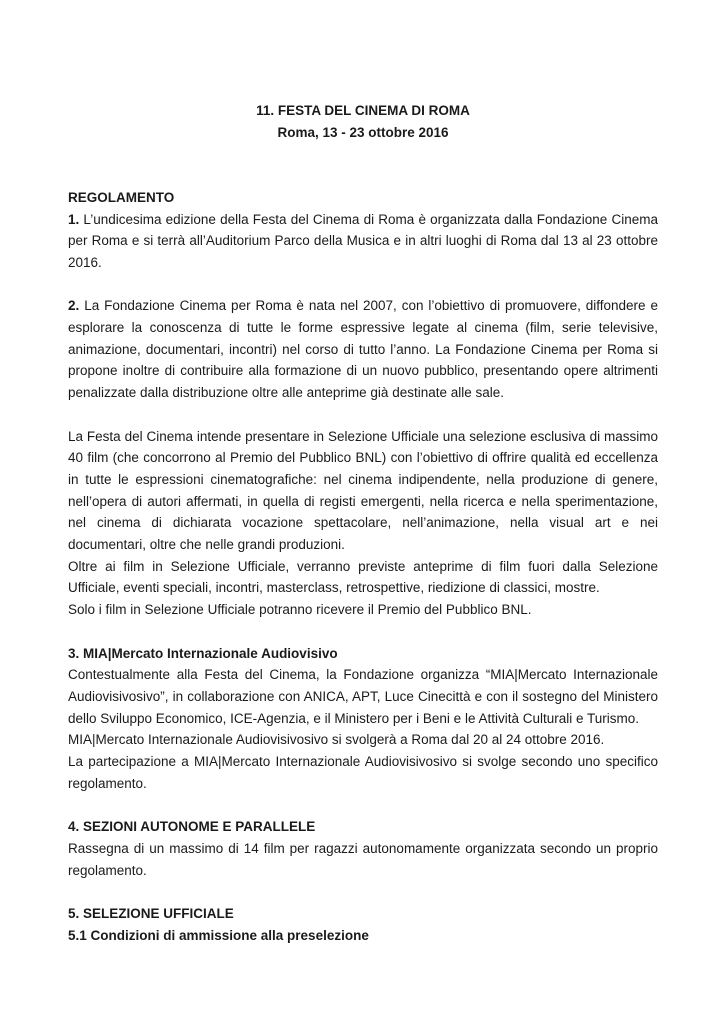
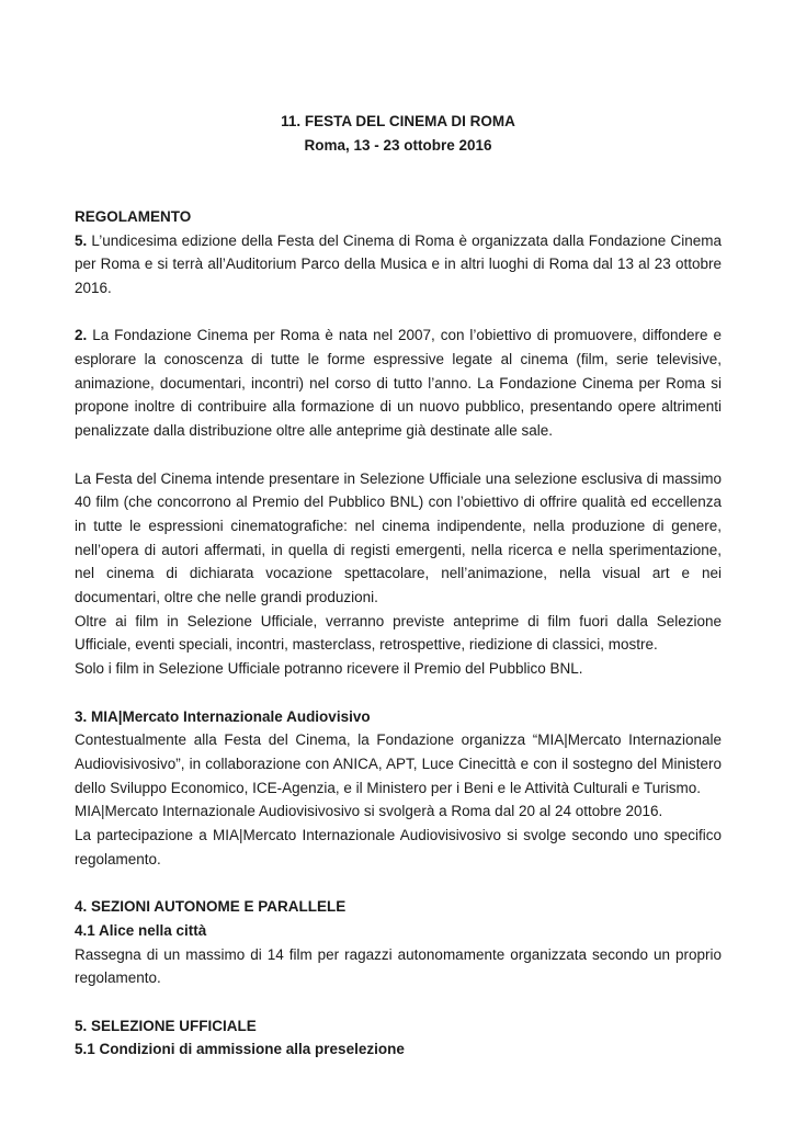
  11. FESTA DEL CINEMA DI ROMA
  Roma, 13 - 23 ottobre 2016
  REGOLAMENTO
- 1. L’undicesima edizione della Festa del Cinema di Roma è organizzata dalla Fondazione Cinema per Roma e si terrà all’Auditorium Parco della Musica e in altri luoghi di Roma dal 13 al 23 ottobre 2016.
+ 5. L’undicesima edizione della Festa del Cinema di Roma è organizzata dalla Fondazione Cinema per Roma e si terrà all’Auditorium Parco della Musica e in altri luoghi di Roma dal 13 al 23 ottobre 2016.
  2. La Fondazione Cinema per Roma è nata nel 2007, con l’obiettivo di promuovere, diffondere e esplorare la conoscenza di tutte le forme espressive legate al cinema (film, serie televisive, animazione, documentari, incontri) nel corso di tutto l’anno. La Fondazione Cinema per Roma si propone inoltre di contribuire alla formazione di un nuovo pubblico, presentando opere altrimenti penalizzate dalla distribuzione oltre alle anteprime già destinate alle sale.
  La Festa del Cinema intende presentare in Selezione Ufficiale una selezione esclusiva di massimo 40 film (che concorrono al Premio del Pubblico BNL) con l’obiettivo di offrire qualità ed eccellenza in tutte le espressioni cinematografiche: nel cinema indipendente, nella produzione di genere, nell’opera di autori affermati, in quella di registi emergenti, nella ricerca e nella sperimentazione, nel cinema di dichiarata vocazione spettacolare, nell’animazione, nella visual art e nei documentari, oltre che nelle grandi produzioni.
  Oltre ai film in Selezione Ufficiale, verranno previste anteprime di film fuori dalla Selezione Ufficiale, eventi speciali, incontri, masterclass, retrospettive, riedizione di classici, mostre.
  Solo i film in Selezione Ufficiale potranno ricevere il Premio del Pubblico BNL.
  3. MIA|Mercato Internazionale Audiovisivo
  Contestualmente alla Festa del Cinema, la Fondazione organizza “MIA|Mercato Internazionale Audiovisivosivo”, in collaborazione con ANICA, APT, Luce Cinecittà e con il sostegno del Ministero dello Sviluppo Economico, ICE-Agenzia, e il Ministero per i Beni e le Attività Culturali e Turismo.
  MIA|Mercato Internazionale Audiovisivosivo si svolgerà a Roma dal 20 al 24 ottobre 2016.
  La partecipazione a MIA|Mercato Internazionale Audiovisivosivo si svolge secondo uno specifico regolamento.
  4. SEZIONI AUTONOME E PARALLELE
+ 4.1 Alice nella città
  Rassegna di un massimo di 14 film per ragazzi autonomamente organizzata secondo un proprio regolamento.
  5. SELEZIONE UFFICIALE
  5.1 Condizioni di ammissione alla preselezione
